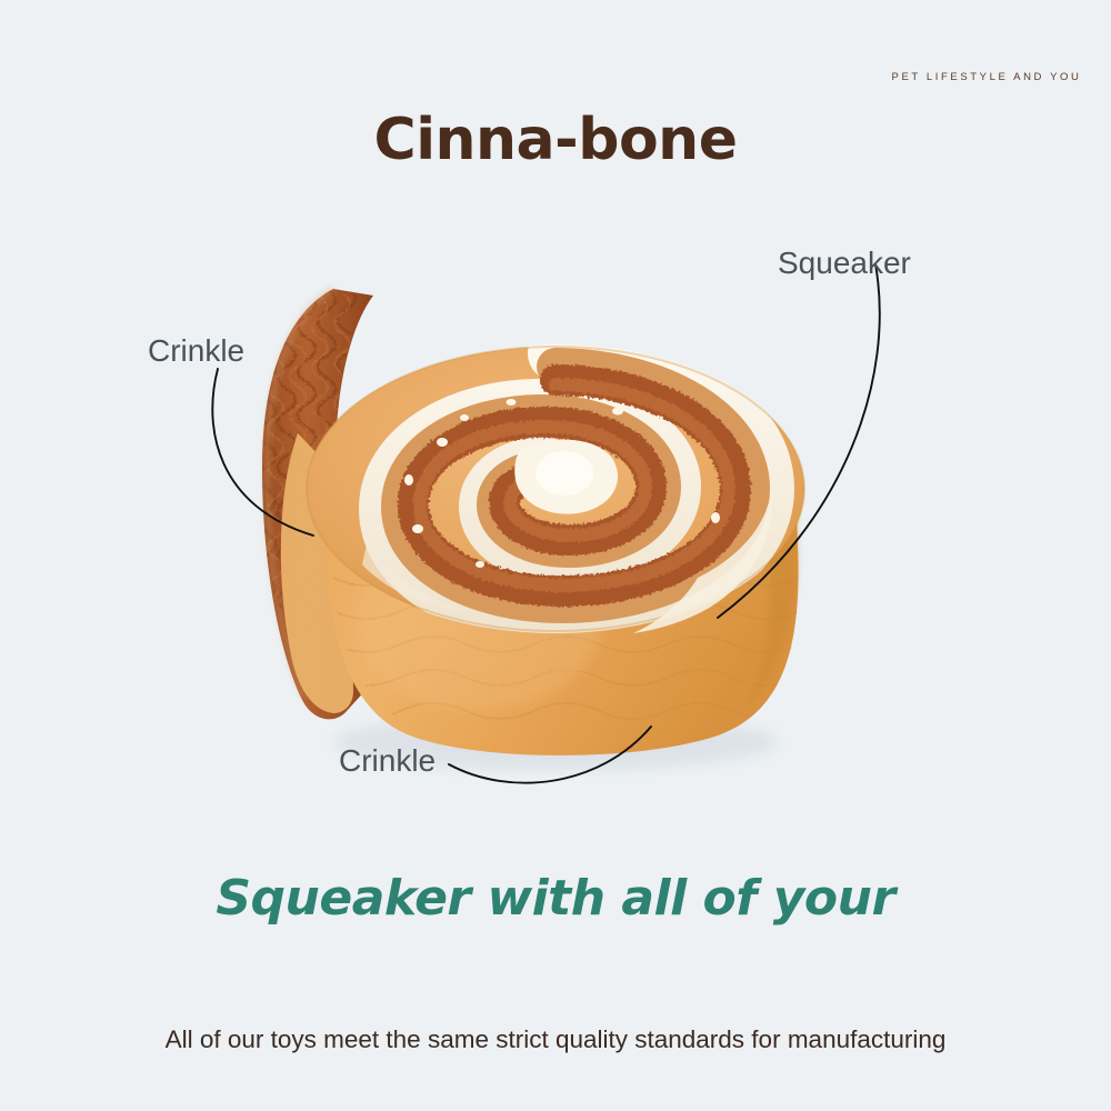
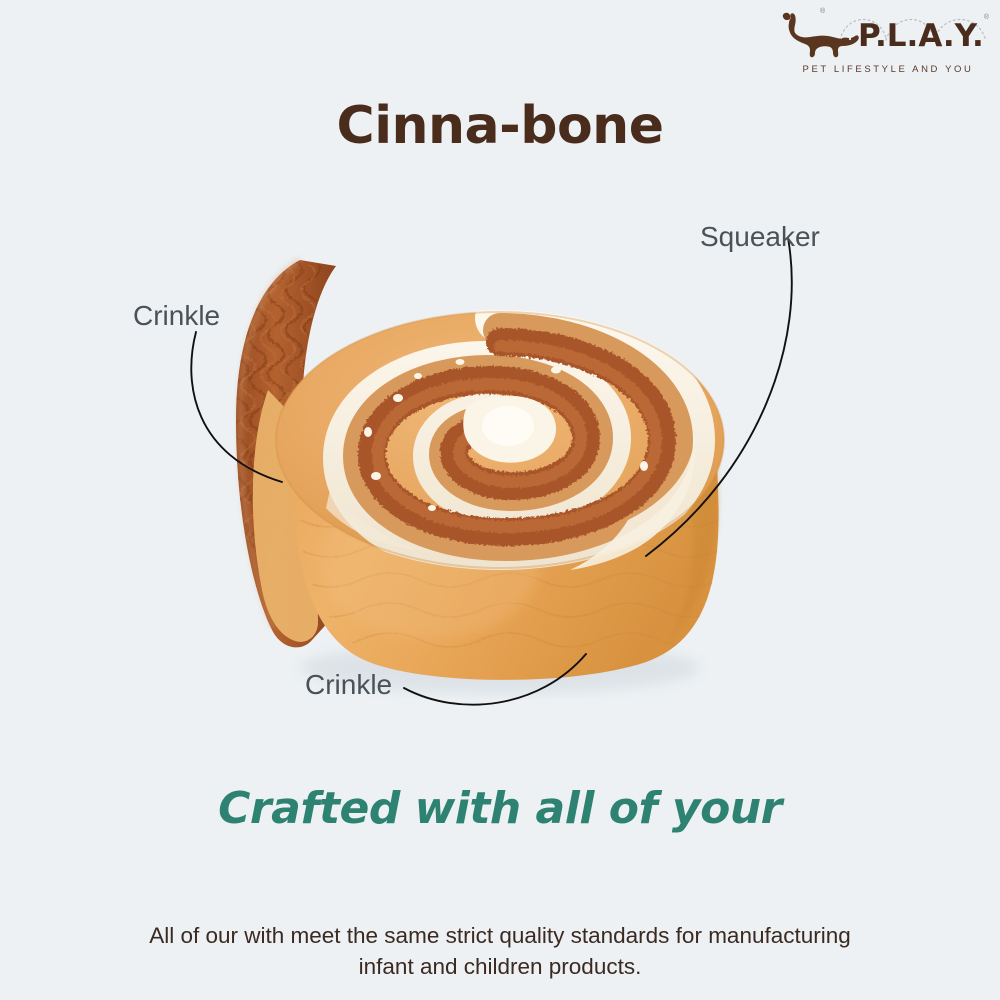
+ P.L.A.Y.
  PET LIFESTYLE AND YOU
  Cinna-bone
  Crinkle
  Squeaker
  Crinkle
- Squeaker with all of your
+ Crafted with all of your
- All of our toys meet the same strict quality standards for manufacturing
+ All of our with meet the same strict quality standards for manufacturing
+ infant and children products.
